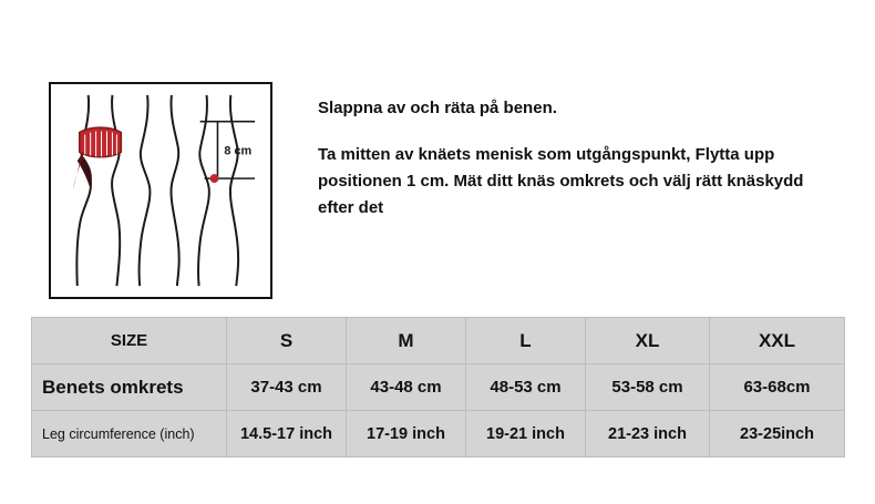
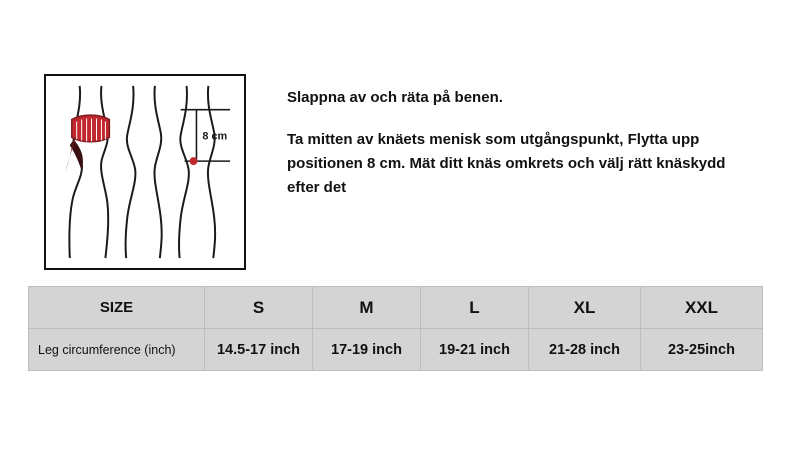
  8 cm
  Slappna av och räta på benen.
- Ta mitten av knäets menisk som utgångspunkt, Flytta upp positionen 1 cm. Mät ditt knäs omkrets och välj rätt knäskydd efter det
+ Ta mitten av knäets menisk som utgångspunkt, Flytta upp positionen 8 cm. Mät ditt knäs omkrets och välj rätt knäskydd efter det
  SIZE	S	M	L	XL	XXL
- Benets omkrets	37-43 cm	43-48 cm	48-53 cm	53-58 cm	63-68cm
- Leg circumference (inch)	14.5-17 inch	17-19 inch	19-21 inch	21-23 inch	23-25inch
+ Leg circumference (inch)	14.5-17 inch	17-19 inch	19-21 inch	21-28 inch	23-25inch
